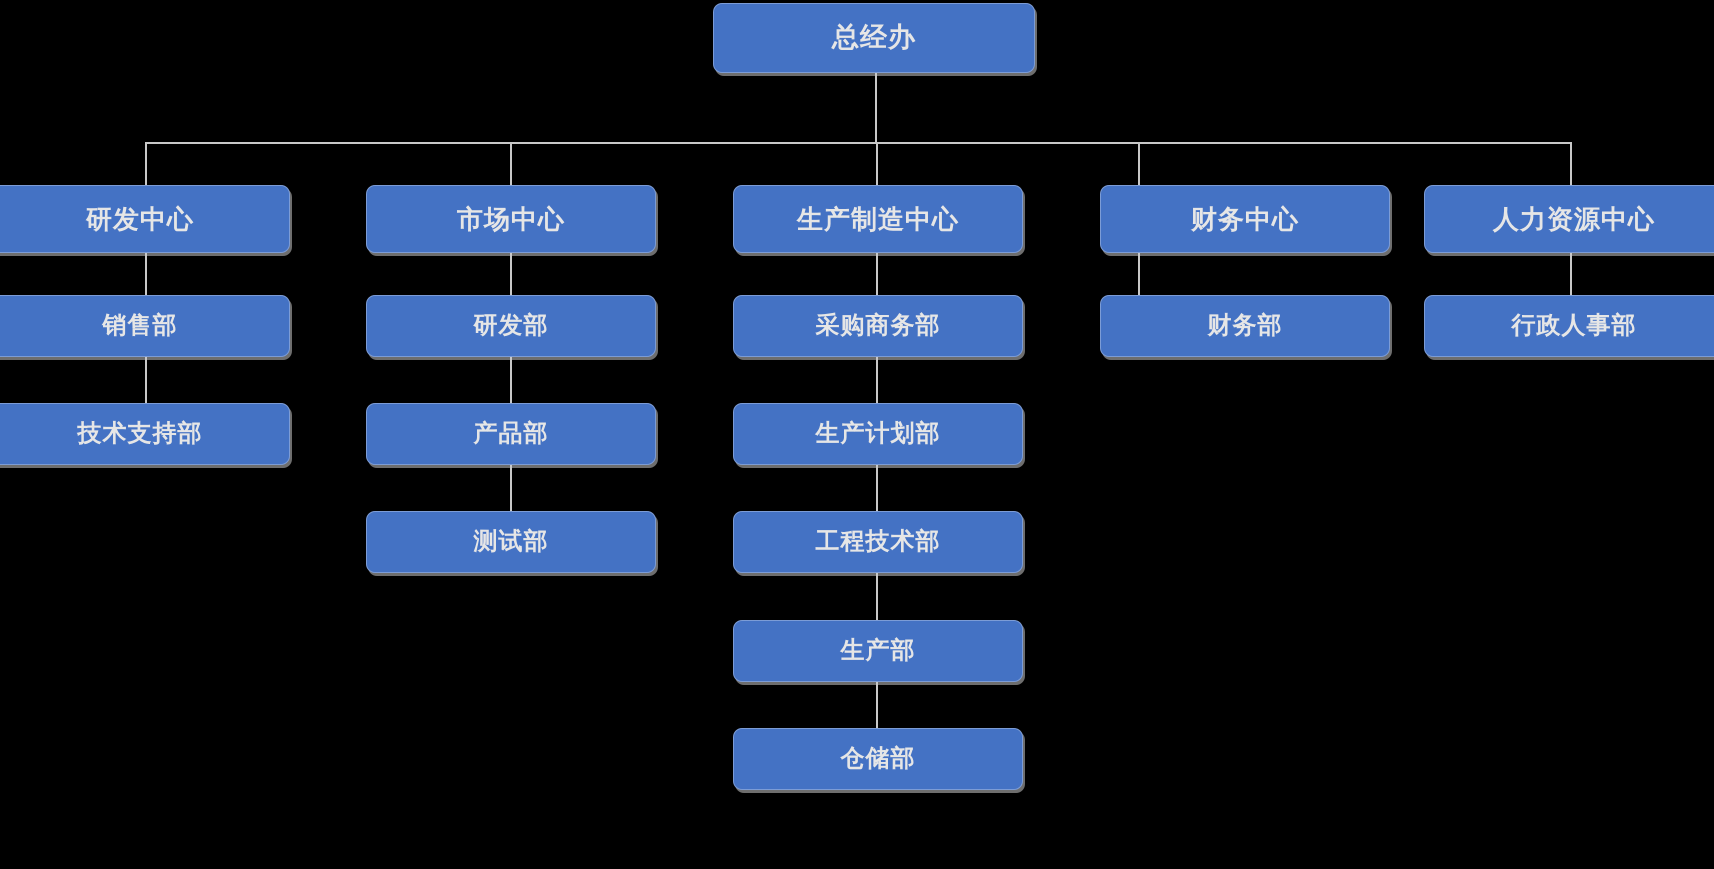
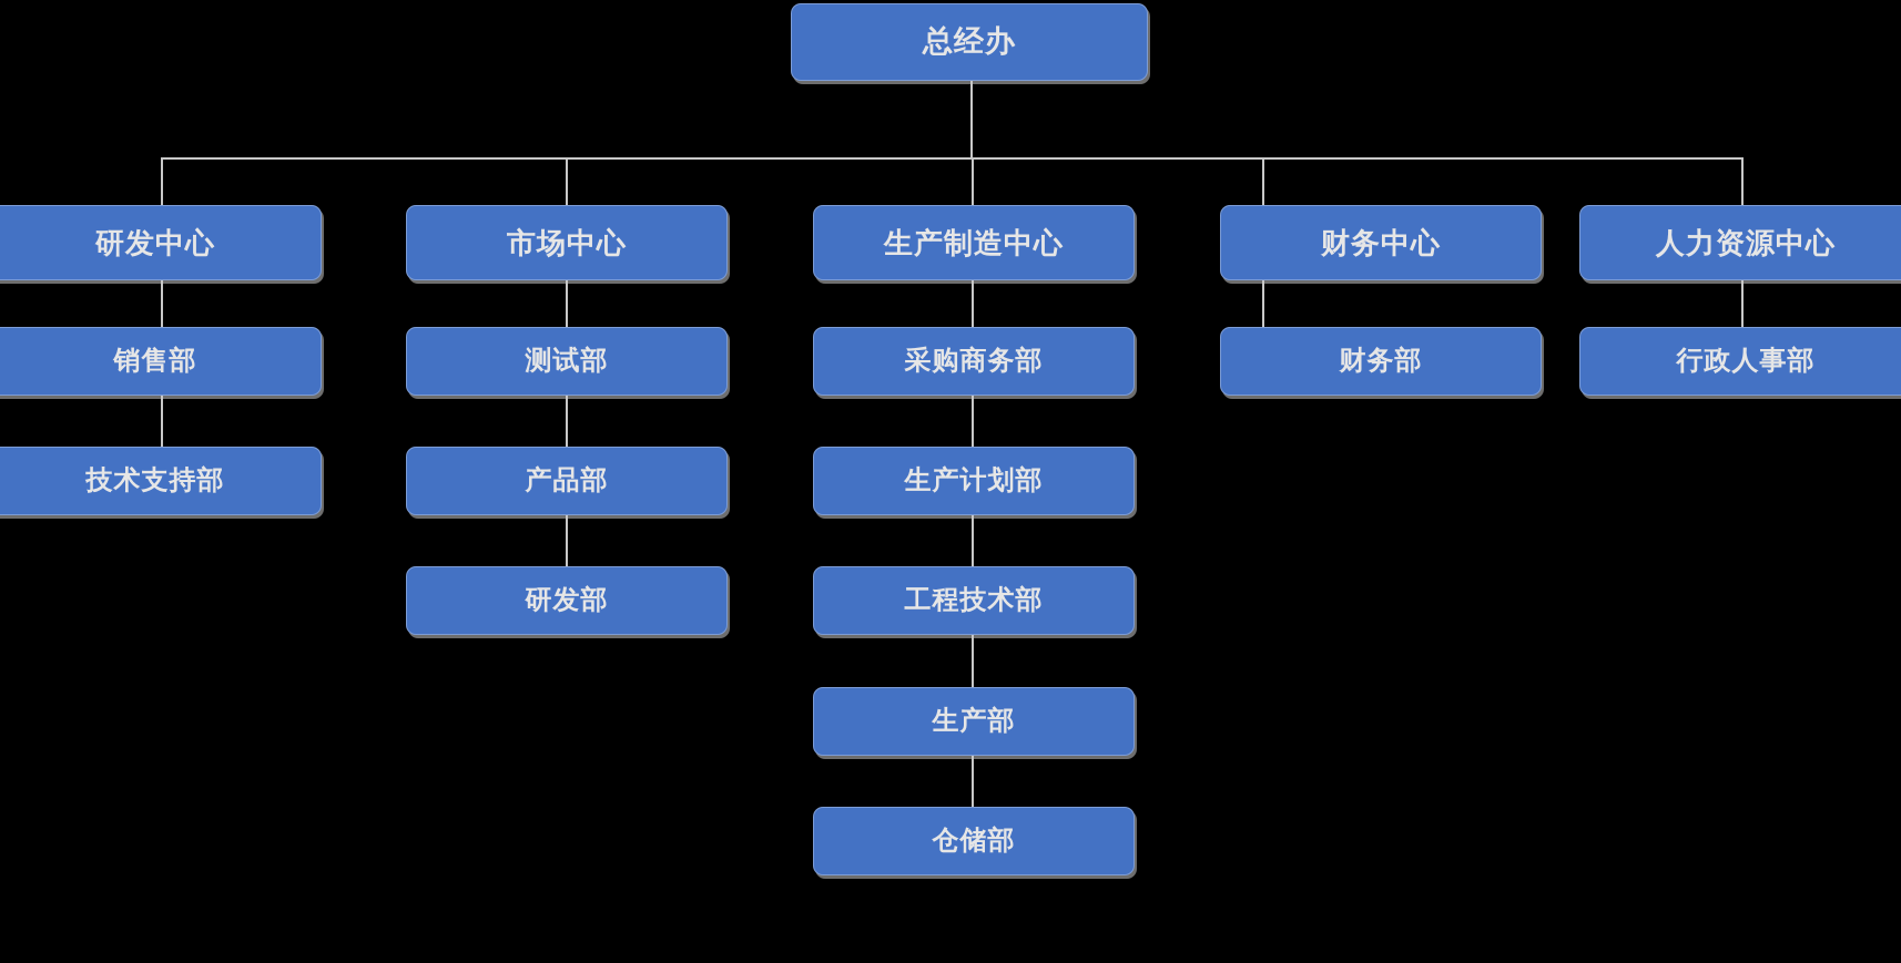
  总经办
  研发中心
  销售部
  技术支持部
  市场中心
- 研发部
+ 测试部
  产品部
- 测试部
+ 研发部
  生产制造中心
  采购商务部
  生产计划部
  工程技术部
  生产部
  仓储部
  财务中心
  财务部
  人力资源中心
  行政人事部
